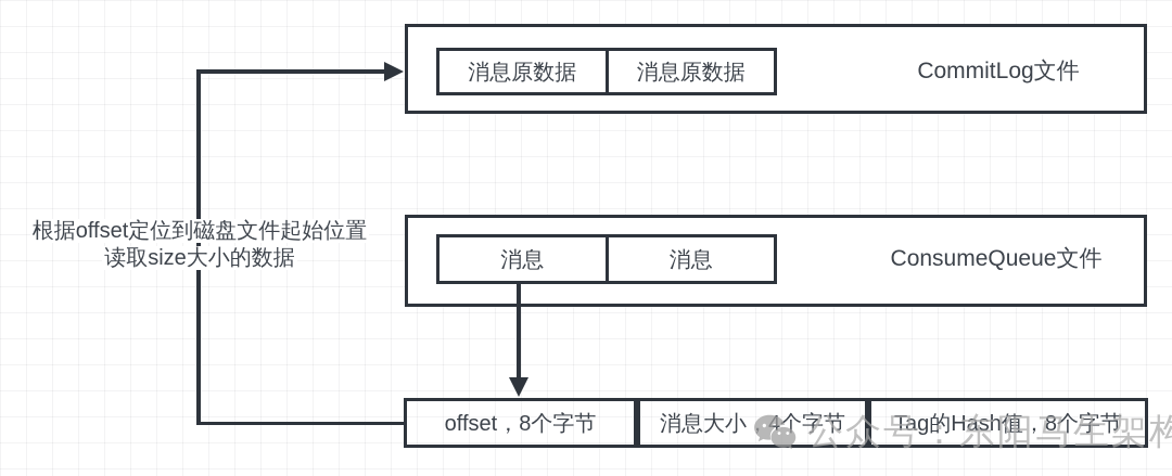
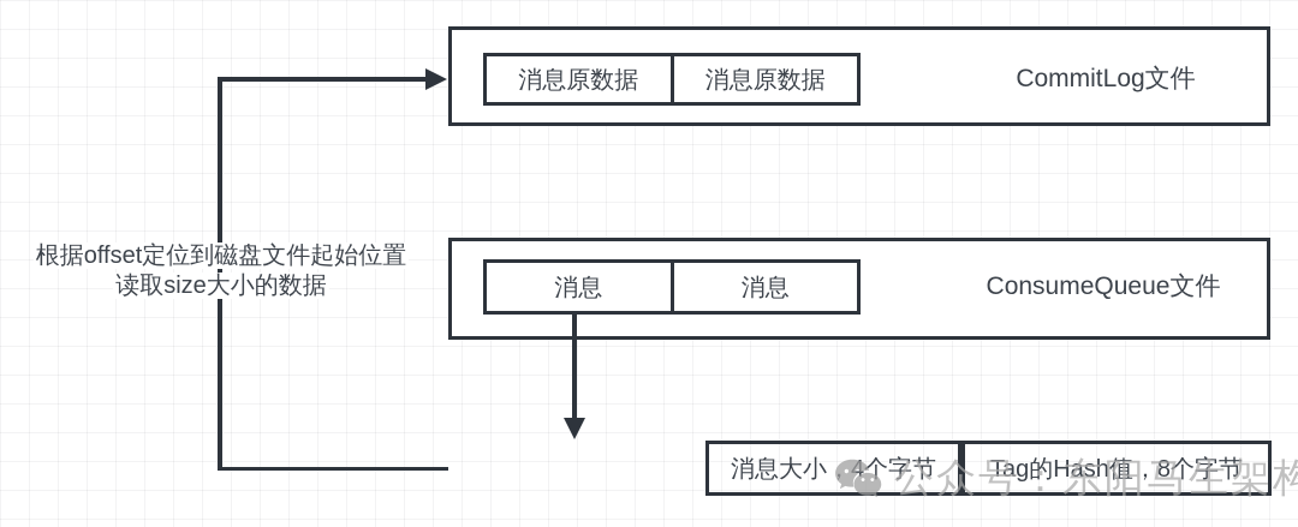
  消息原数据
  消息原数据
  CommitLog文件
  消息
  消息
  ConsumeQueue文件
- offset，8个字节
  消息大小，4个字节
  Tag的Hash值，8个字节
  根据offset定位到磁盘文件起始位置
  读取size大小的数据
  公众号：东阳马生架构
